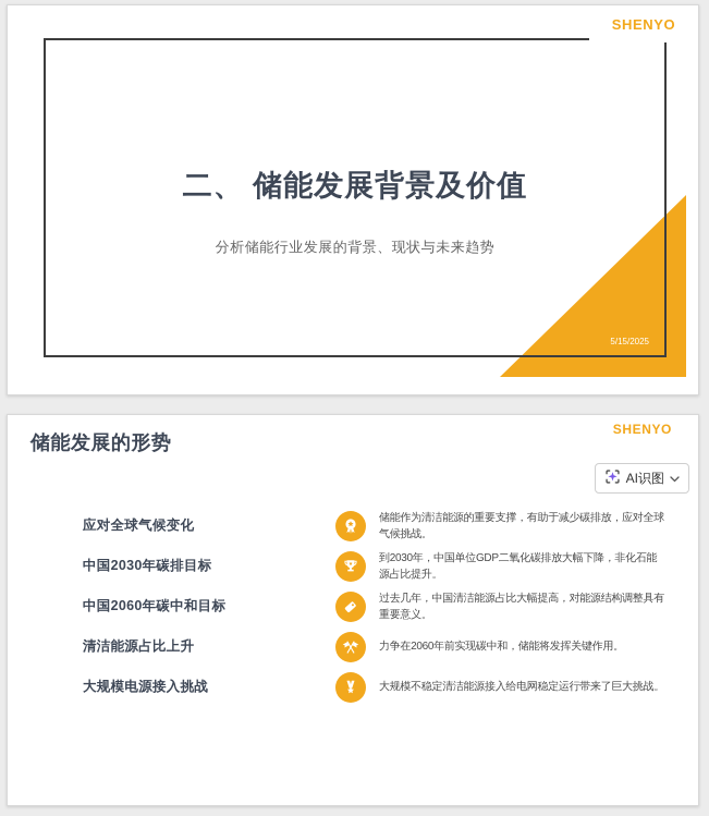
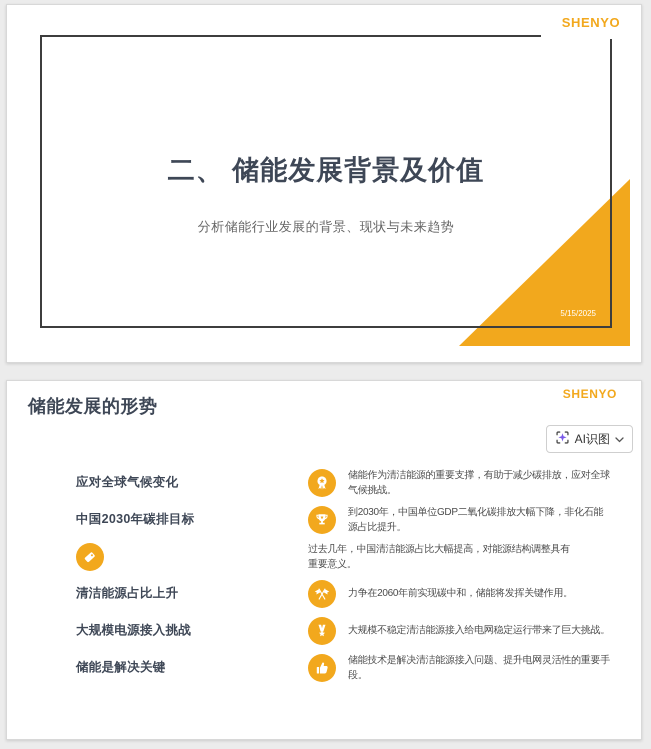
  二、 储能发展背景及价值
  分析储能行业发展的背景、现状与未来趋势
  5/15/2025
  SHENYO
  储能发展的形势
  SHENYO
  AI识图
  应对全球气候变化
  储能作为清洁能源的重要支撑，有助于减少碳排放，应对全球气候挑战。
  中国2030年碳排目标
  到2030年，中国单位GDP二氧化碳排放大幅下降，非化石能源占比提升。
- 中国2060年碳中和目标
  过去几年，中国清洁能源占比大幅提高，对能源结构调整具有重要意义。
  清洁能源占比上升
  力争在2060年前实现碳中和，储能将发挥关键作用。
  大规模电源接入挑战
  大规模不稳定清洁能源接入给电网稳定运行带来了巨大挑战。
+ 储能是解决关键
+ 储能技术是解决清洁能源接入问题、提升电网灵活性的重要手段。
